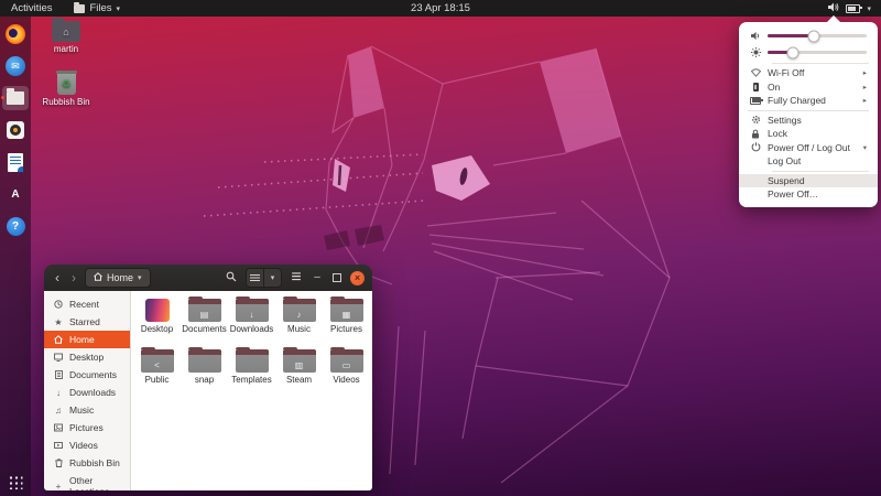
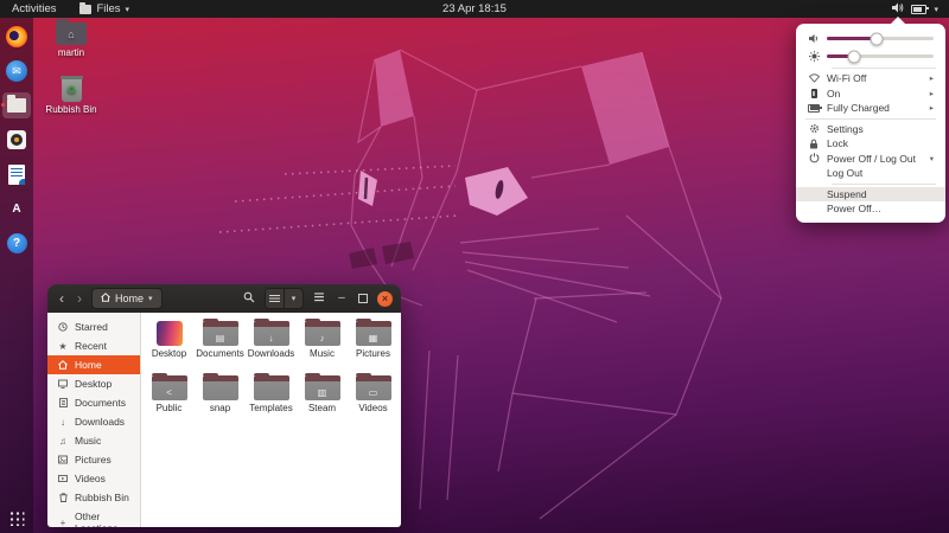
  Activities
  Files
  23 Apr 18:15
  ✉
  A
  ?
  ⌂
  martin
  ♻
  Rubbish Bin
  Wi-Fi Off
  On
  Fully Charged
  Settings
  Lock
  Power Off / Log Out
  Log Out
  Suspend
  Power Off…
  ‹
  ›
  Home
  ≡
  –
  ×
- Recent
+ Starred
  ★
- Starred
+ Recent
  Home
  Desktop
  Documents
  ↓
  Downloads
  ♫
  Music
  Pictures
  Videos
  Rubbish Bin
  +
  Desktop
  ▤
  Documents
  ↓
  Downloads
  ♪
  Music
  ▦
  Pictures
  <
  Public
  snap
  Templates
  ▥
  Steam
  ▭
  Videos
